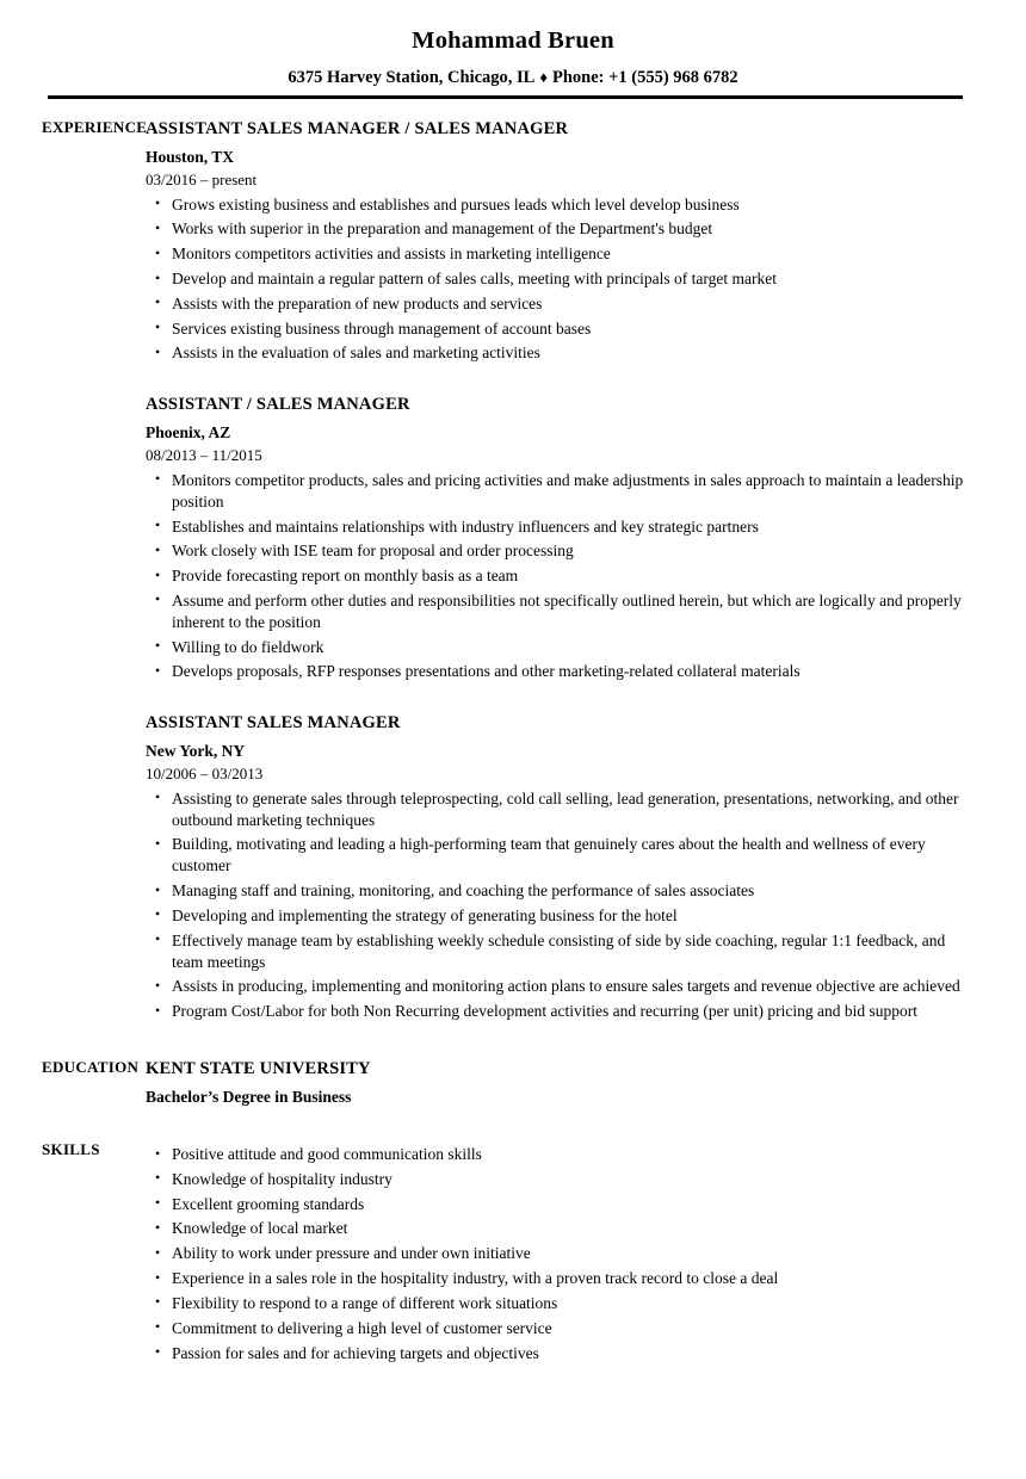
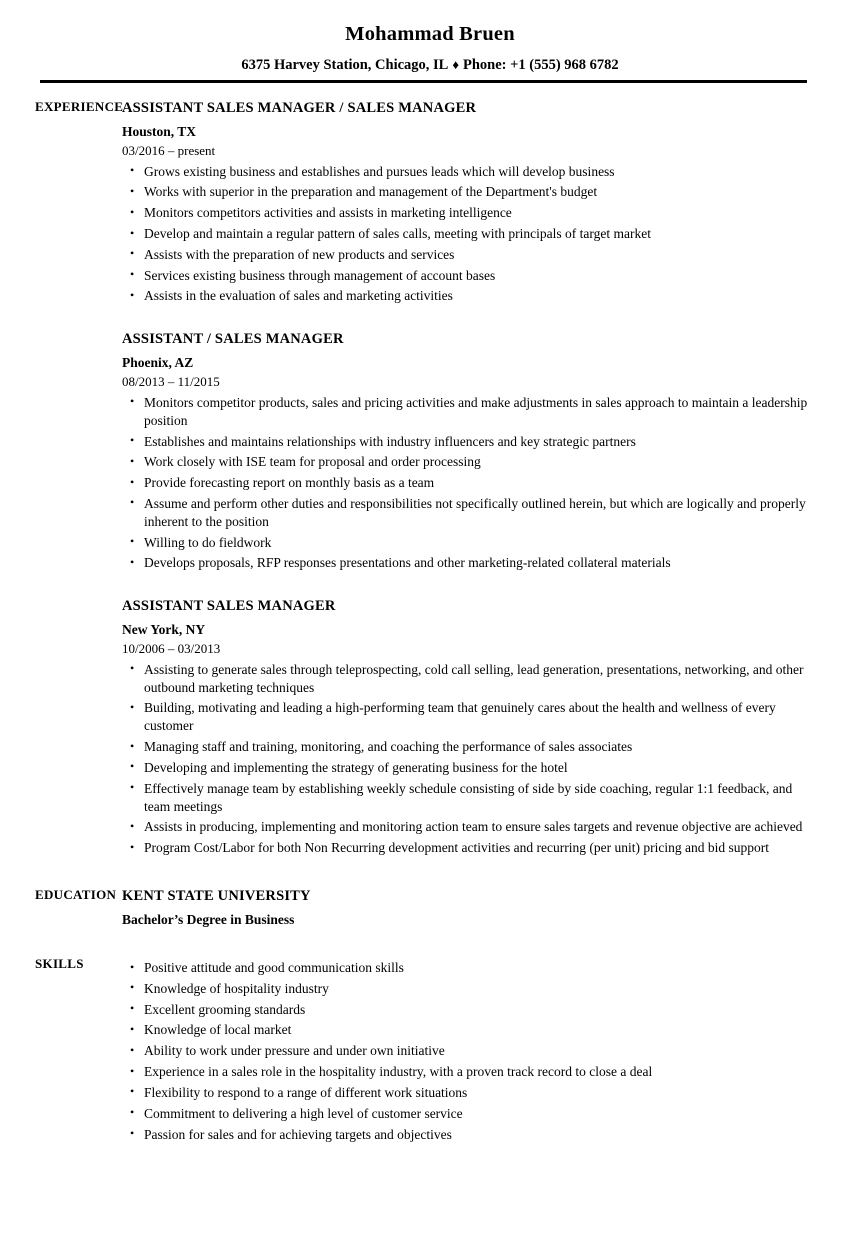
  Mohammad Bruen
  6375 Harvey Station, Chicago, IL ♦ Phone: +1 (555) 968 6782
  EXPERIENCE
  ASSISTANT SALES MANAGER / SALES MANAGER
  Houston, TX
  03/2016 – present
- Grows existing business and establishes and pursues leads which level develop business
+ Grows existing business and establishes and pursues leads which will develop business
  Works with superior in the preparation and management of the Department's budget
  Monitors competitors activities and assists in marketing intelligence
  Develop and maintain a regular pattern of sales calls, meeting with principals of target market
  Assists with the preparation of new products and services
  Services existing business through management of account bases
  Assists in the evaluation of sales and marketing activities
  ASSISTANT / SALES MANAGER
  Phoenix, AZ
  08/2013 – 11/2015
  Monitors competitor products, sales and pricing activities and make adjustments in sales approach to maintain a leadership position
  Establishes and maintains relationships with industry influencers and key strategic partners
  Work closely with ISE team for proposal and order processing
  Provide forecasting report on monthly basis as a team
  Assume and perform other duties and responsibilities not specifically outlined herein, but which are logically and properly inherent to the position
  Willing to do fieldwork
  Develops proposals, RFP responses presentations and other marketing-related collateral materials
  ASSISTANT SALES MANAGER
  New York, NY
  10/2006 – 03/2013
  Assisting to generate sales through teleprospecting, cold call selling, lead generation, presentations, networking, and other outbound marketing techniques
  Building, motivating and leading a high-performing team that genuinely cares about the health and wellness of every customer
  Managing staff and training, monitoring, and coaching the performance of sales associates
  Developing and implementing the strategy of generating business for the hotel
  Effectively manage team by establishing weekly schedule consisting of side by side coaching, regular 1:1 feedback, and team meetings
- Assists in producing, implementing and monitoring action plans to ensure sales targets and revenue objective are achieved
+ Assists in producing, implementing and monitoring action team to ensure sales targets and revenue objective are achieved
  Program Cost/Labor for both Non Recurring development activities and recurring (per unit) pricing and bid support
  EDUCATION
  KENT STATE UNIVERSITY
  Bachelor’s Degree in Business
  SKILLS
  Positive attitude and good communication skills
  Knowledge of hospitality industry
  Excellent grooming standards
  Knowledge of local market
  Ability to work under pressure and under own initiative
  Experience in a sales role in the hospitality industry, with a proven track record to close a deal
  Flexibility to respond to a range of different work situations
  Commitment to delivering a high level of customer service
  Passion for sales and for achieving targets and objectives
